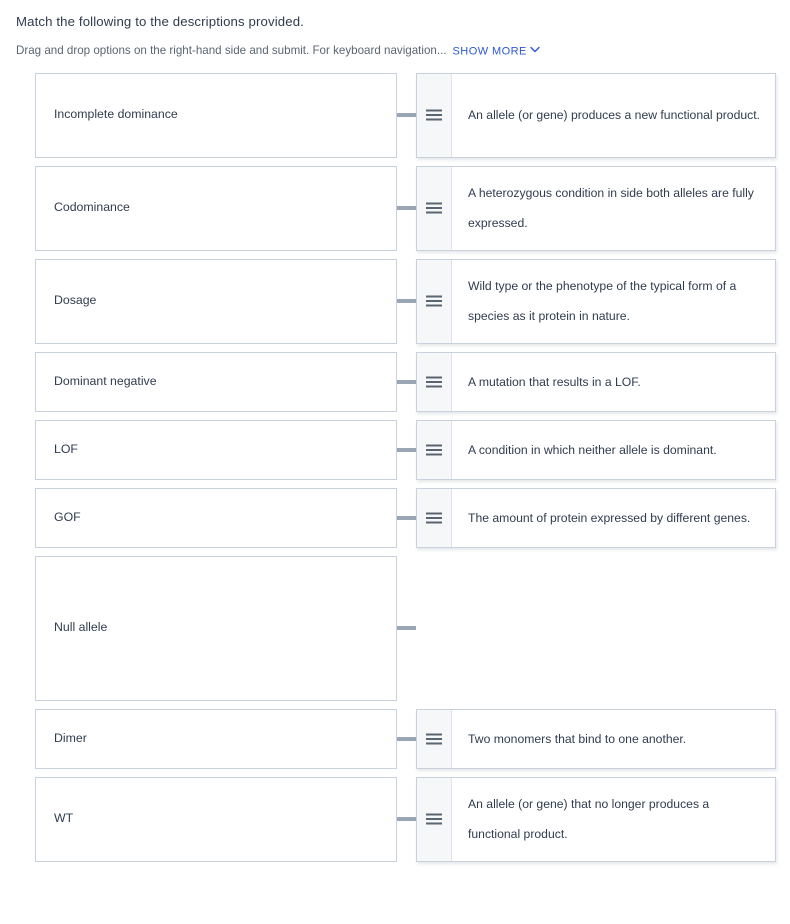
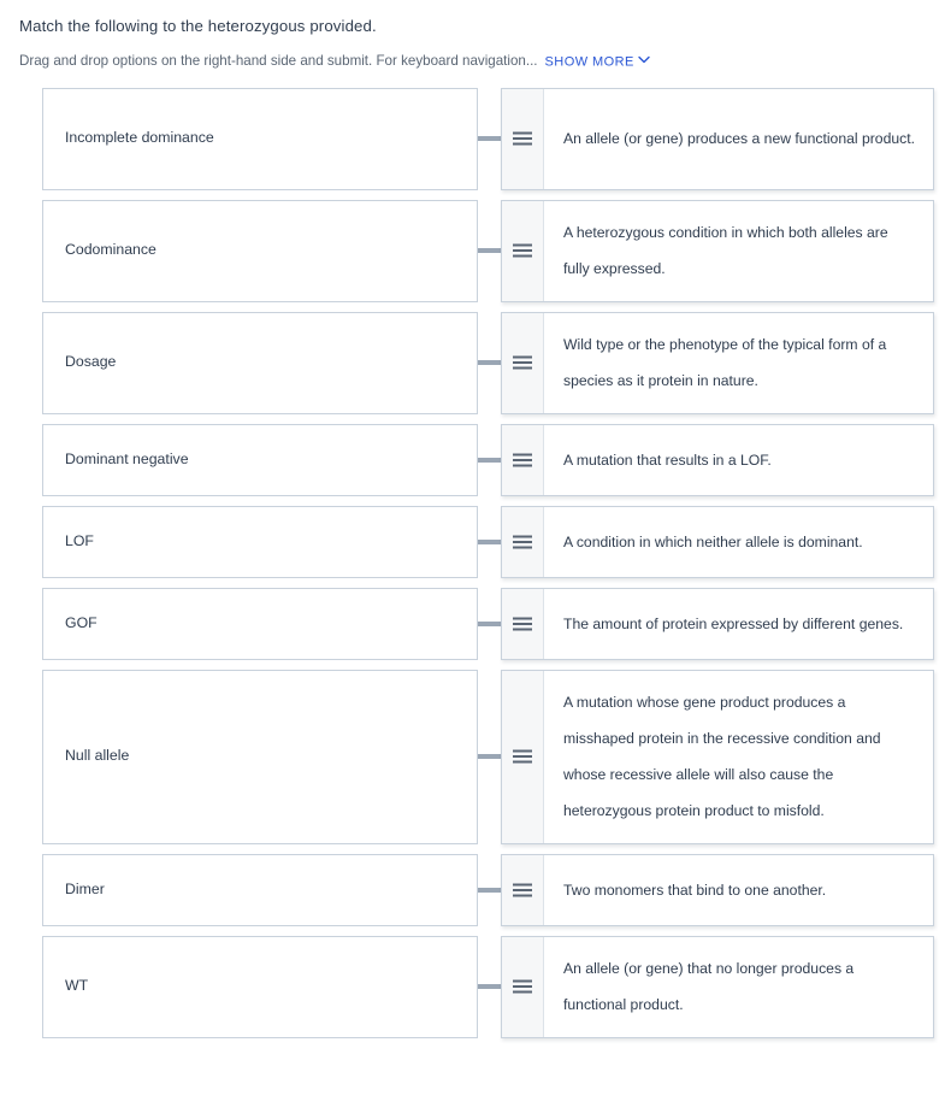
- Match the following to the descriptions provided.
+ Match the following to the heterozygous provided.
  Drag and drop options on the right-hand side and submit. For keyboard navigation... SHOW MORE
  Incomplete dominance
  An allele (or gene) produces a new functional product.
  Codominance
- A heterozygous condition in side both alleles are fully expressed.
+ A heterozygous condition in which both alleles are fully expressed.
  Dosage
  Wild type or the phenotype of the typical form of a species as it protein in nature.
  Dominant negative
  A mutation that results in a LOF.
  LOF
  A condition in which neither allele is dominant.
  GOF
  The amount of protein expressed by different genes.
  Null allele
+ A mutation whose gene product produces a misshaped protein in the recessive condition and whose recessive allele will also cause the heterozygous protein product to misfold.
  Dimer
  Two monomers that bind to one another.
  WT
  An allele (or gene) that no longer produces a functional product.
